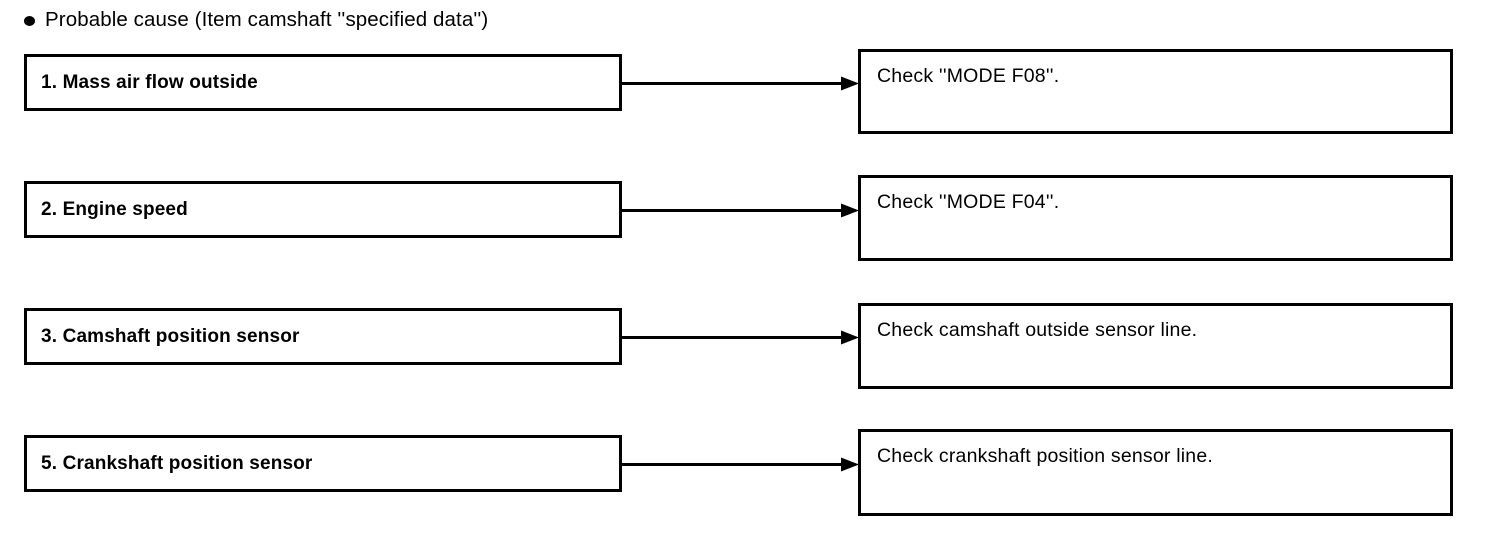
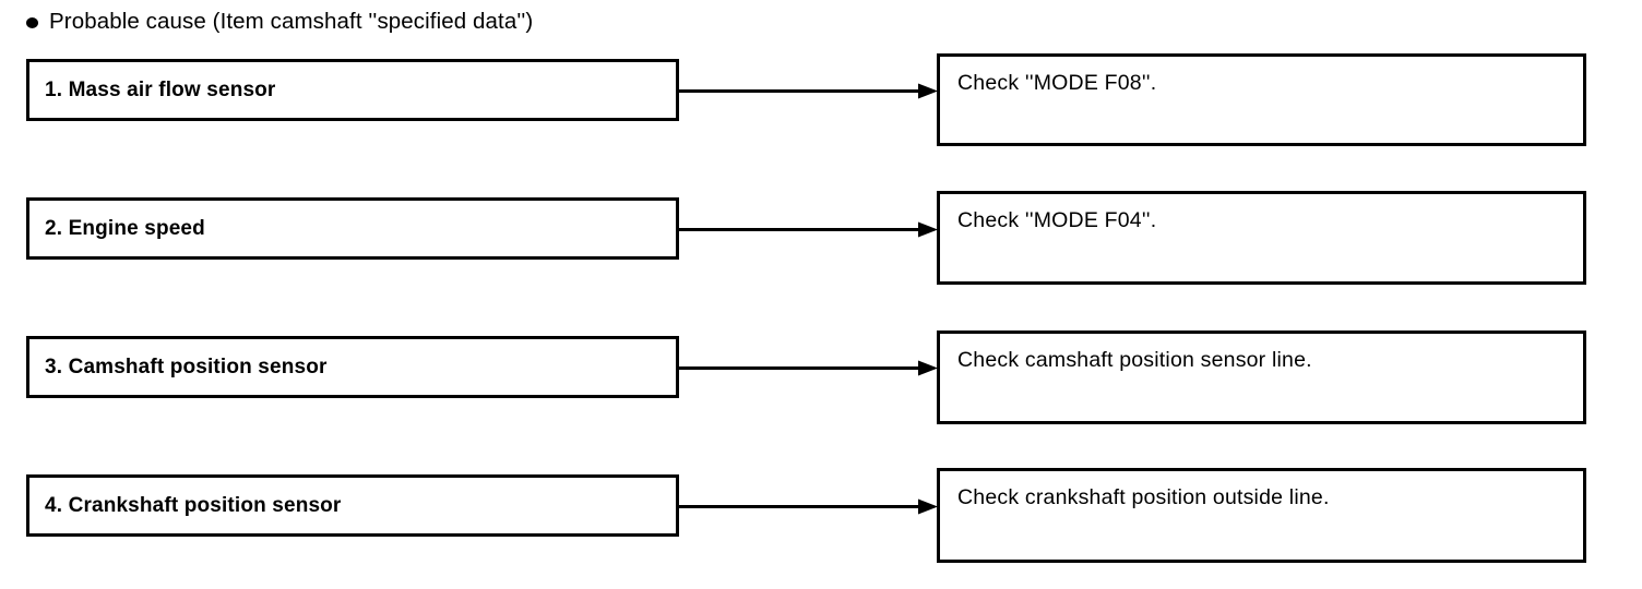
  Probable cause (Item camshaft ''specified data'')
- 1. Mass air flow outside
+ 1. Mass air flow sensor
  Check ''MODE F08''.
  2. Engine speed
  Check ''MODE F04''.
  3. Camshaft position sensor
- Check camshaft outside sensor line.
+ Check camshaft position sensor line.
- 5. Crankshaft position sensor
+ 4. Crankshaft position sensor
- Check crankshaft position sensor line.
+ Check crankshaft position outside line.
